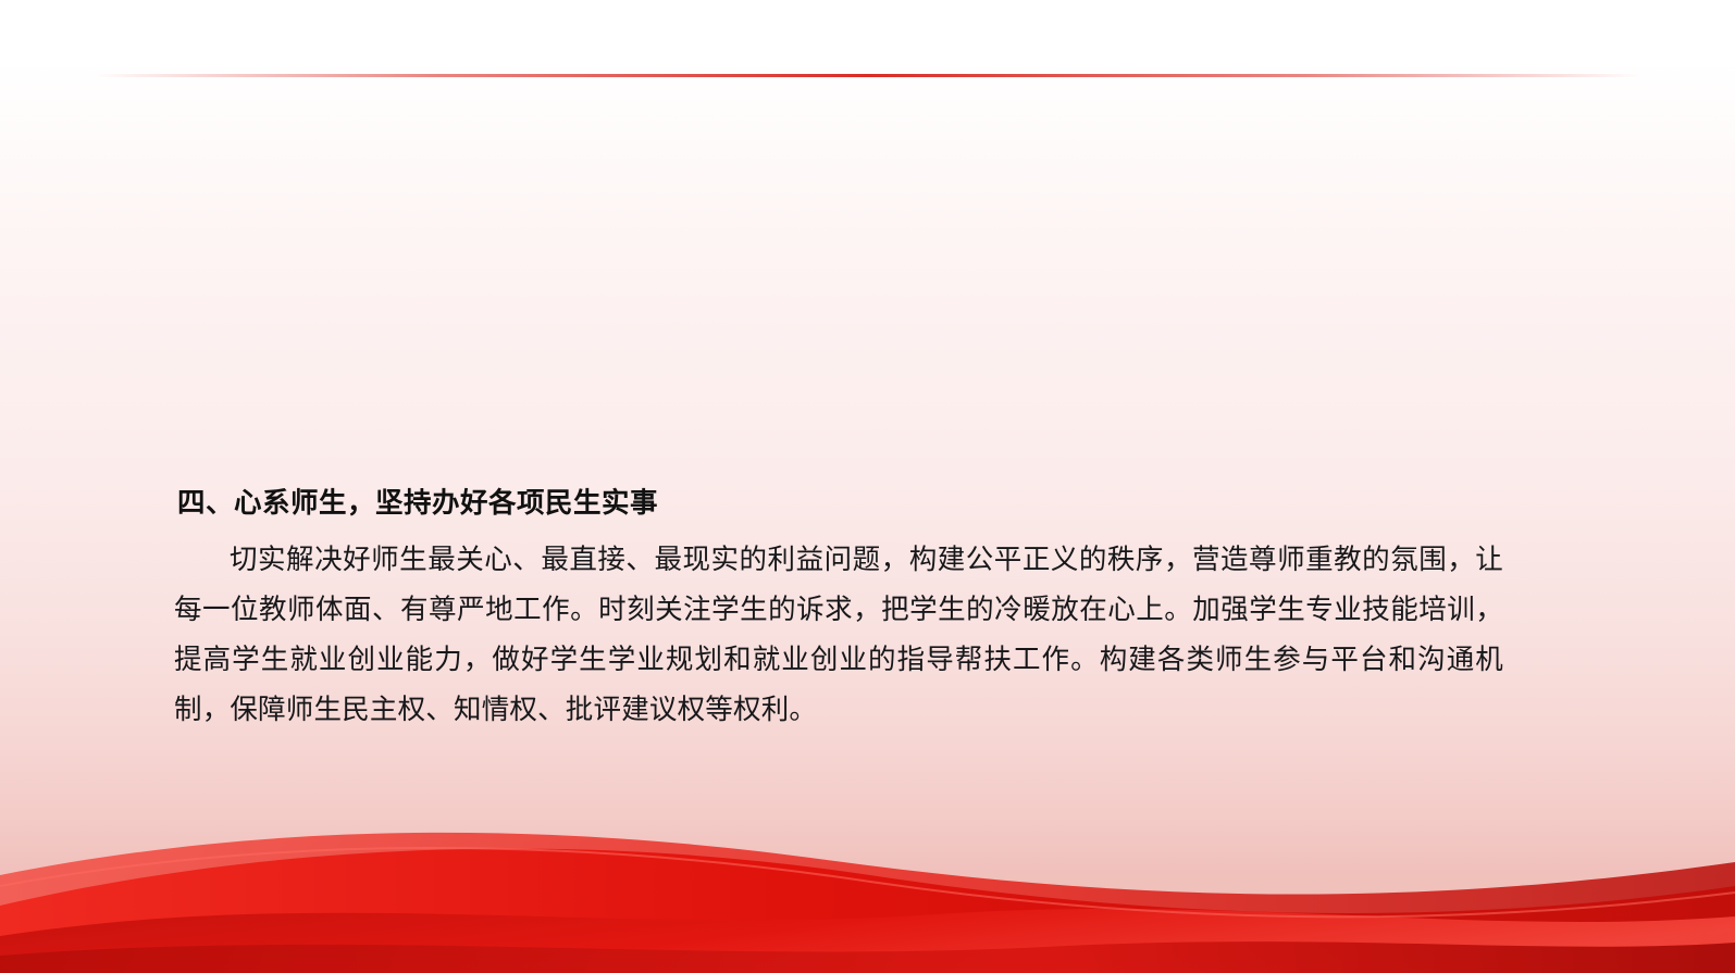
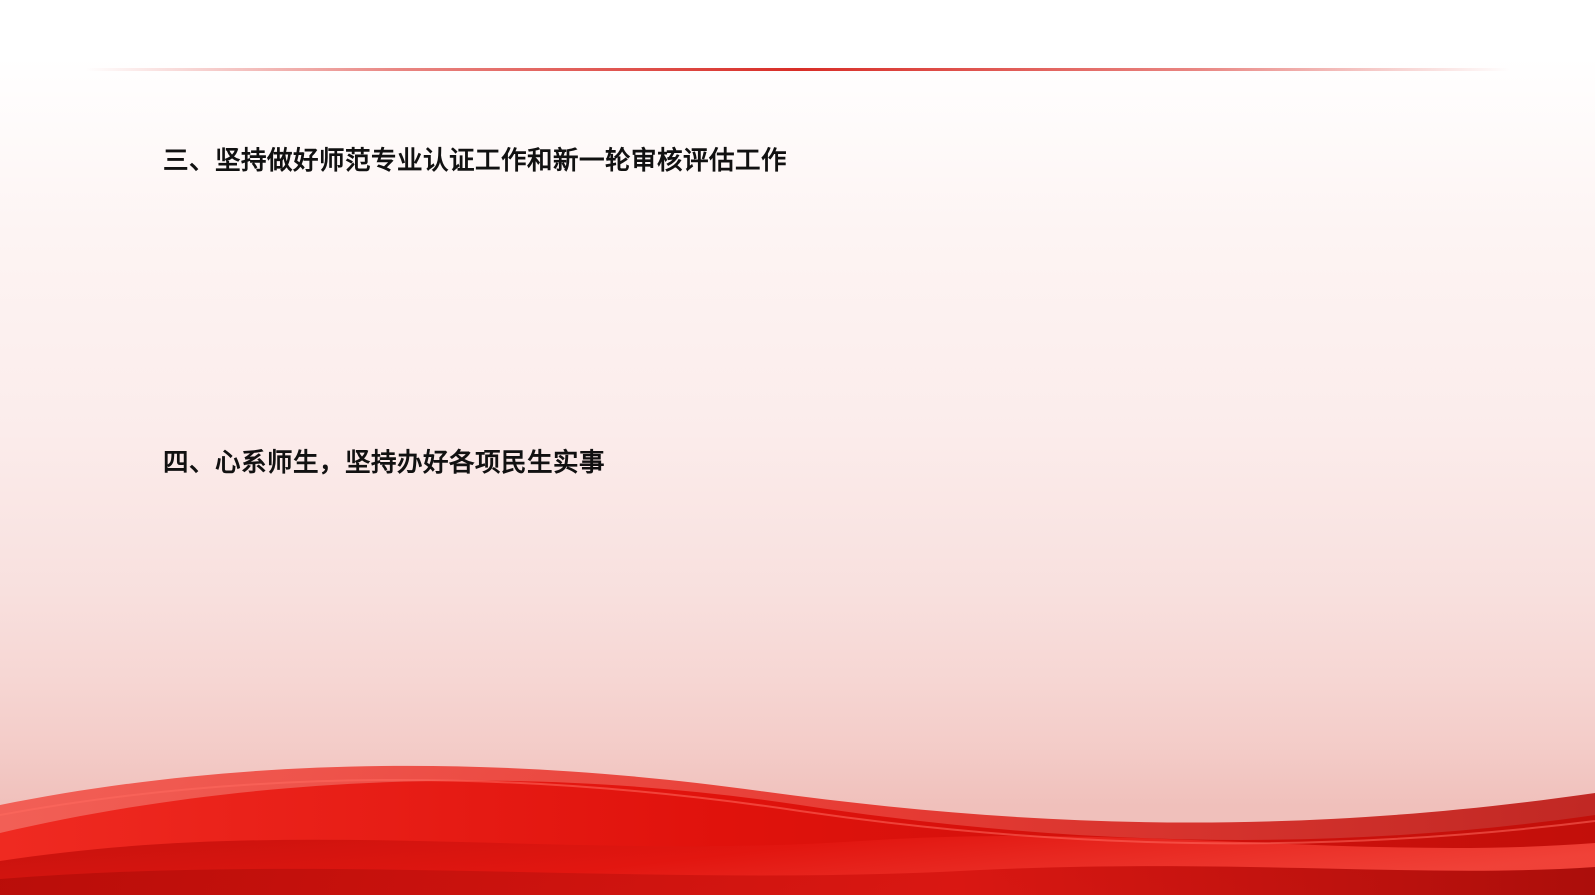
+ 三、坚持做好师范专业认证工作和新一轮审核评估工作
  四、心系师生，坚持办好各项民生实事
- 切实解决好师生最关心、最直接、最现实的利益问题，构建公平正义的秩序，营造尊师重教的氛围，让每一位教师体面、有尊严地工作。时刻关注学生的诉求，把学生的冷暖放在心上。加强学生专业技能培训，提高学生就业创业能力，做好学生学业规划和就业创业的指导帮扶工作。构建各类师生参与平台和沟通机制，保障师生民主权、知情权、批评建议权等权利。
